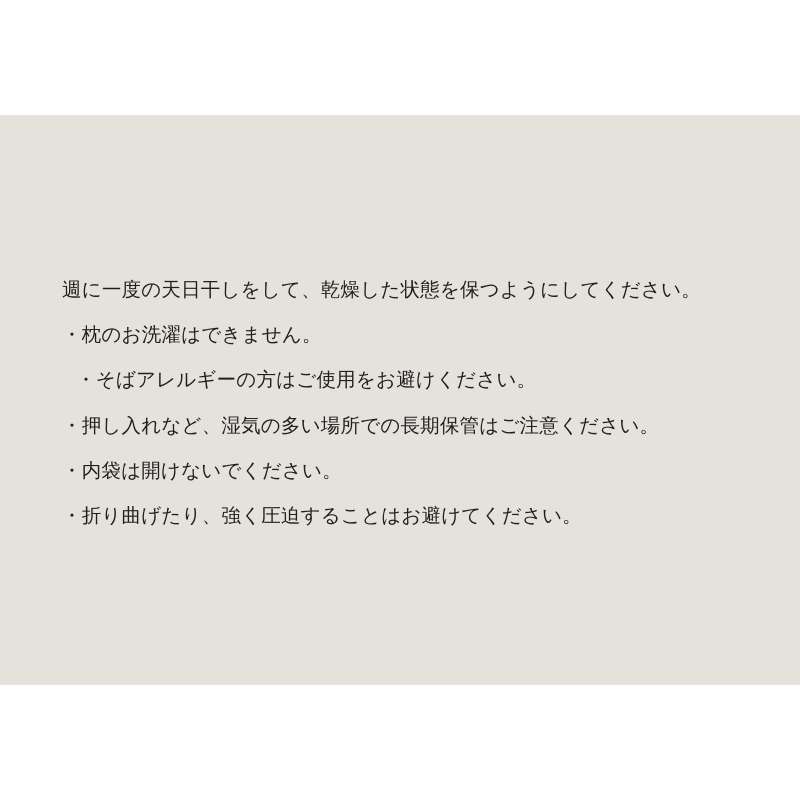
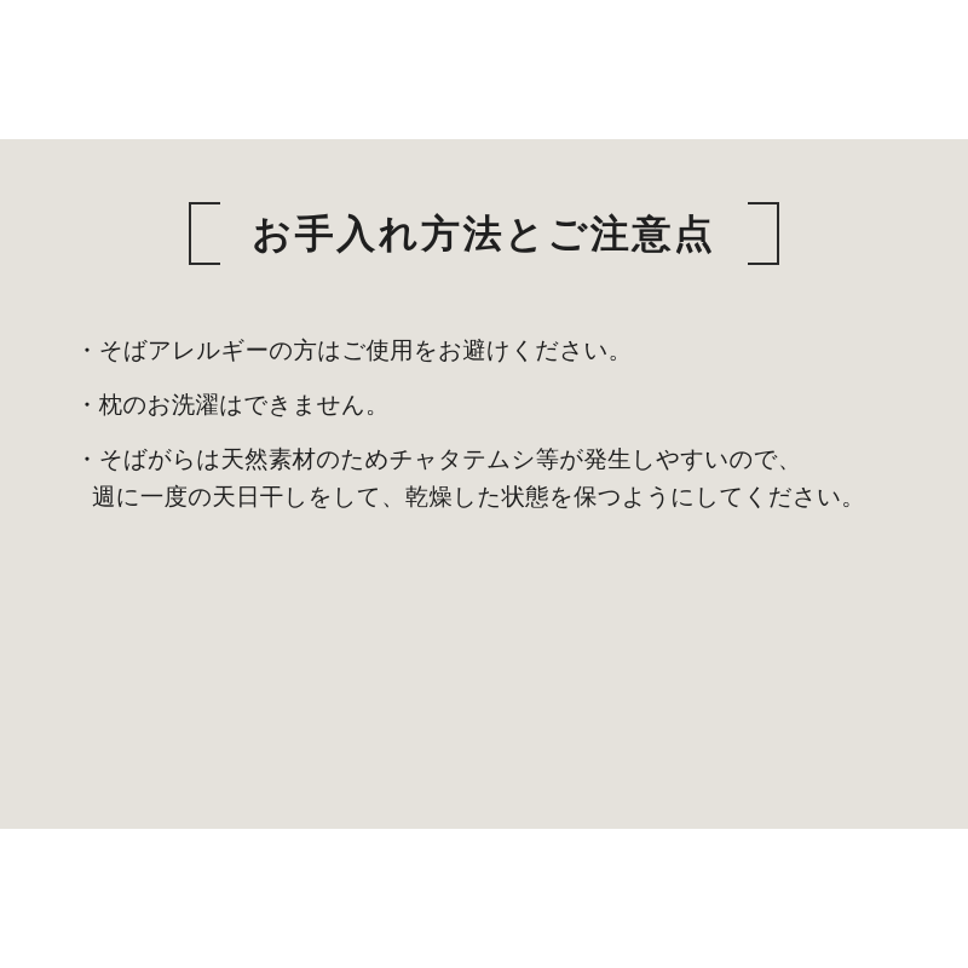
+ お手入れ方法とご注意点
- 週に一度の天日干しをして、乾燥した状態を保つようにしてください。
+ ・そばアレルギーの方はご使用をお避けください。
  ・枕のお洗濯はできません。
+ ・そばがらは天然素材のためチャタテムシ等が発生しやすいので、
- ・そばアレルギーの方はご使用をお避けください。
+ 週に一度の天日干しをして、乾燥した状態を保つようにしてください。
- ・押し入れなど、湿気の多い場所での長期保管はご注意ください。
- ・内袋は開けないでください。
- ・折り曲げたり、強く圧迫することはお避けてください。
